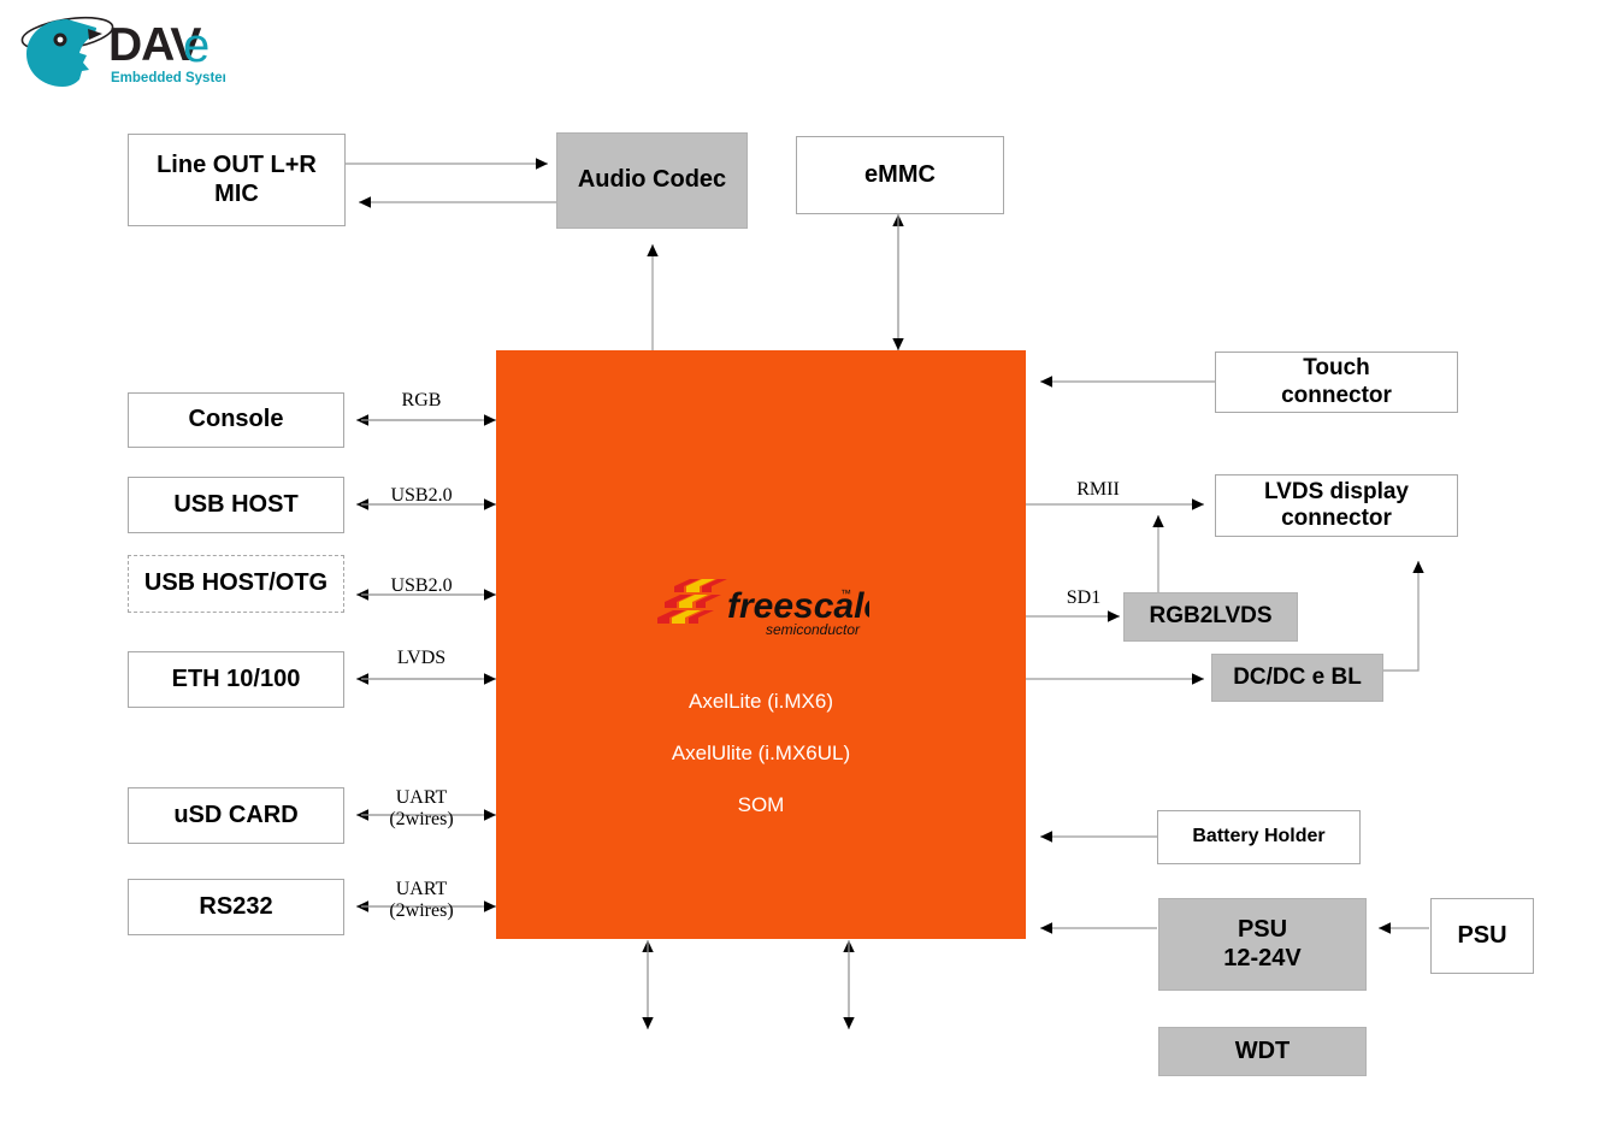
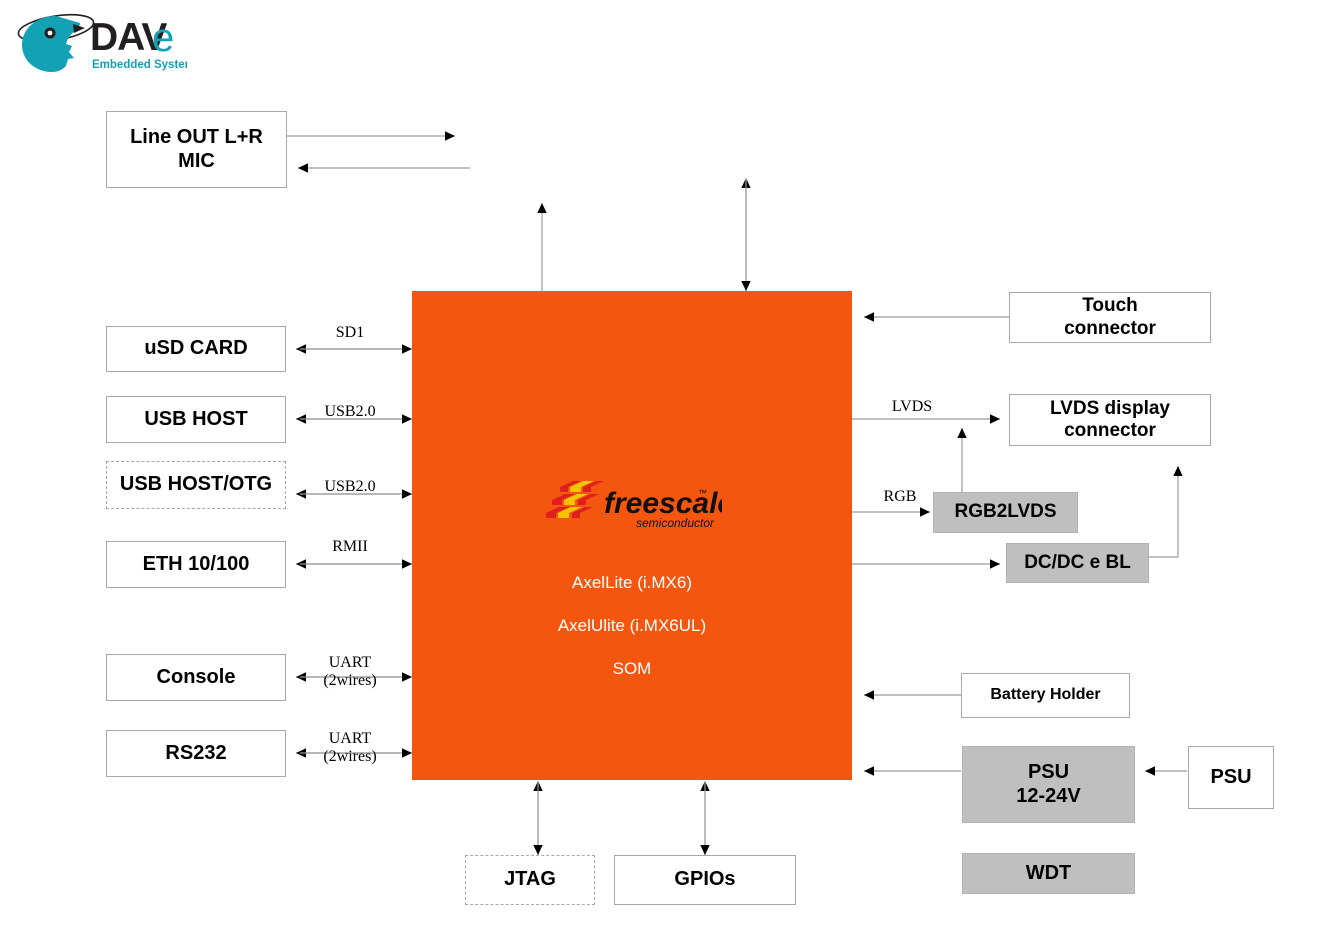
  DAV
  e
  Embedded Syste
  Line OUT L+R
  MIC
- Audio Codec
- eMMC
- Console
+ uSD CARD
  USB HOST
  USB HOST/OTG
  ETH 10/100
- uSD CARD
+ Console
  RS232
+ JTAG
+ GPIOs
  Touch
  connector
  LVDS display
  connector
  RGB2LVDS
  DC/DC e BL
  Battery Holder
  PSU
  12-24V
  PSU
  WDT
  freescal
  ™
  semiconductor
  AxelLite (i.MX6)
  AxelUlite (i.MX6UL)
  SOM
- RGB
+ SD1
  USB2.0
  USB2.0
- LVDS
+ RMII
  UART
  (2wires)
  UART
  (2wires)
- RMII
+ LVDS
- SD1
+ RGB
